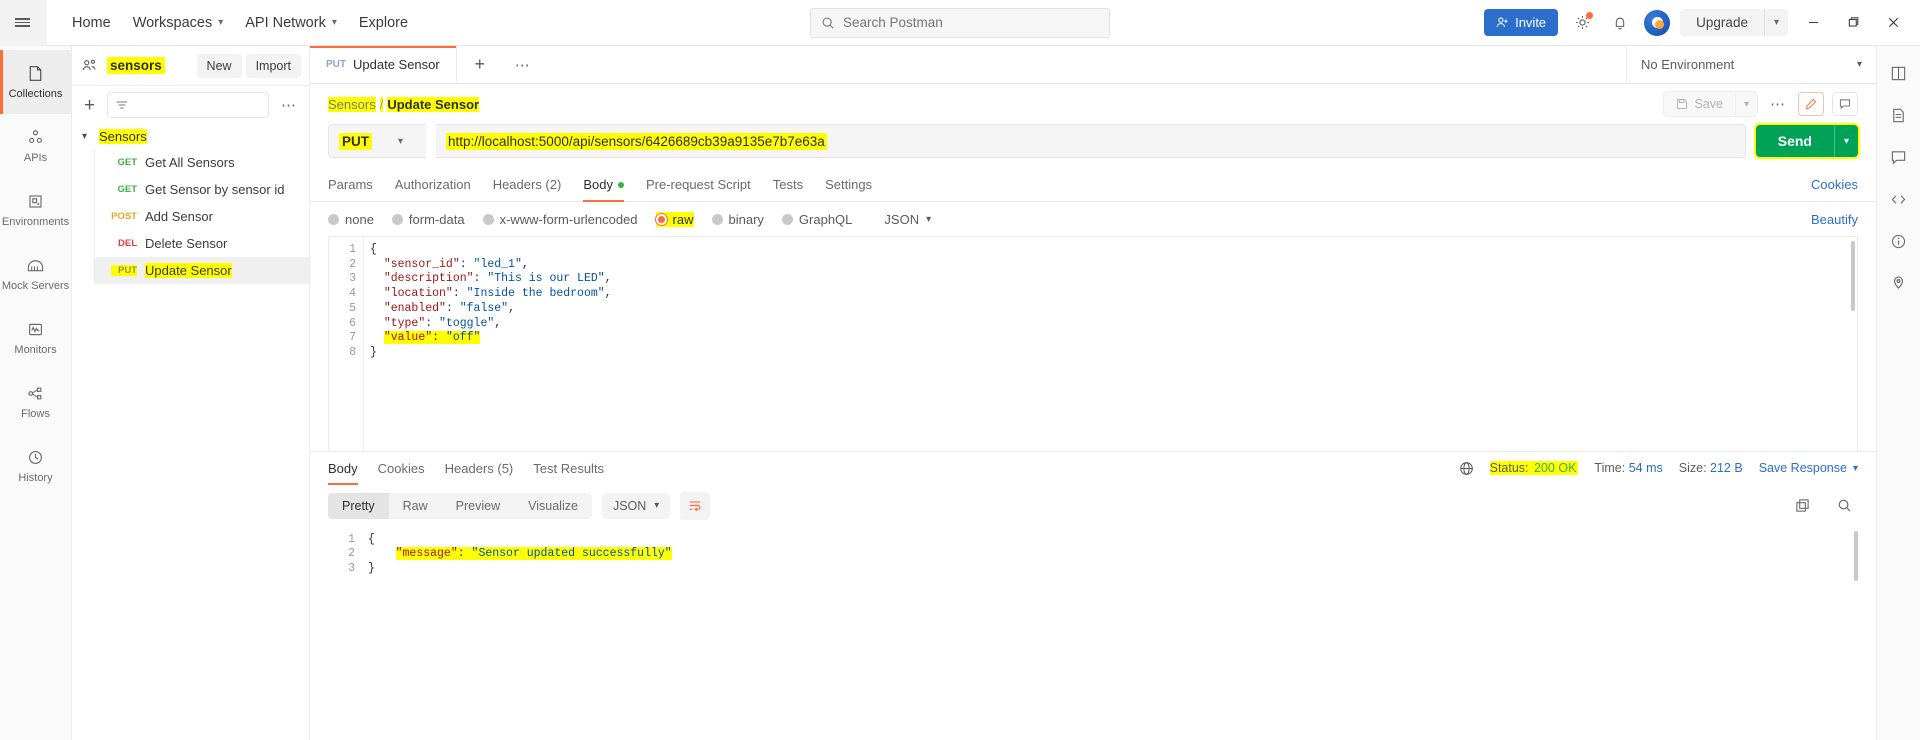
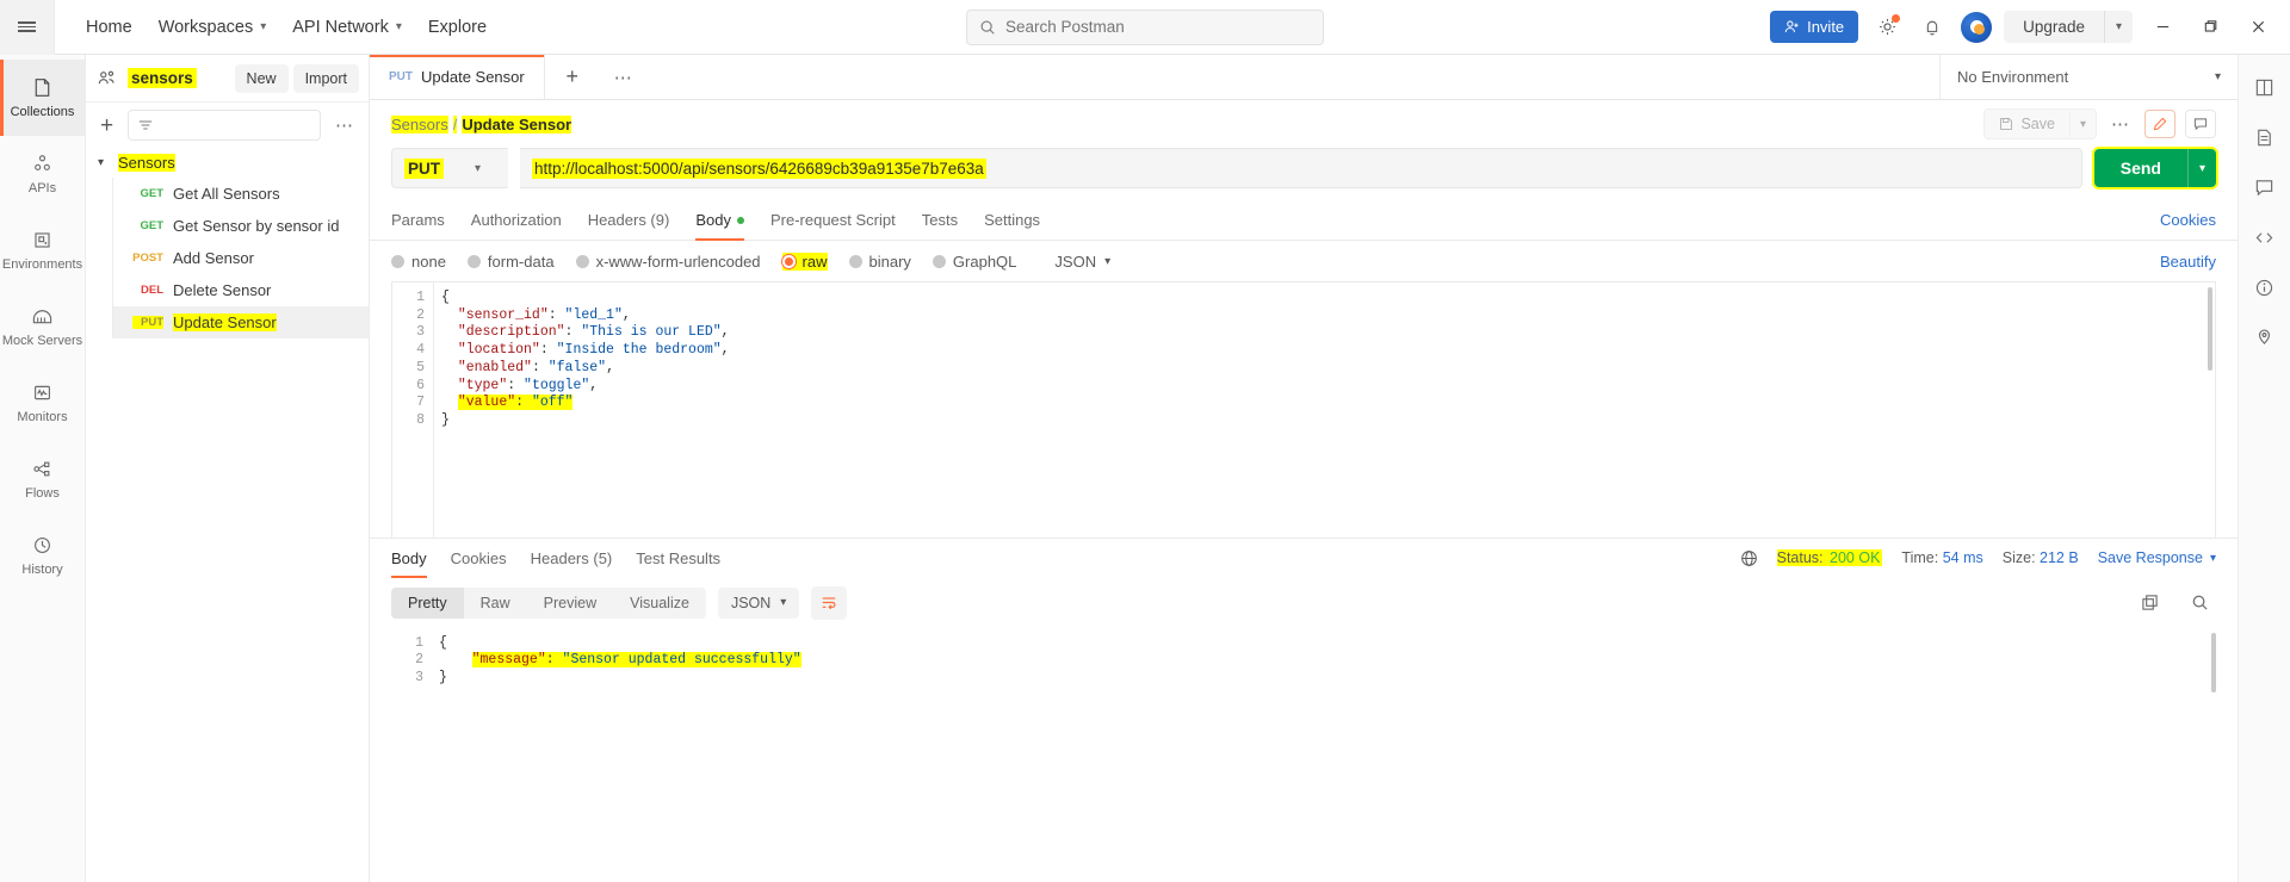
  Home
  Workspaces
  ▾
  API Network
  ▾
  Explore
  Search Postman
  Invite
  Upgrade
  ▾
  Collections
  APIs
  Environments
  Mock Servers
  Monitors
  Flows
  History
  sensors
  New
  Import
  +
  ⋯
  ▾
  Sensors
  GET
  Get All Sensors
  GET
  Get Sensor by sensor id
  POST
  Add Sensor
  DEL
  Delete Sensor
  PUT
  Update Sensor
  PUT
  Update Sensor
  +
  ⋯
  No Environment
  ▾
  Sensors
  /
  Update Sensor
  Save
  ▾
  ⋯
  PUT
  ▾
  http://localhost:5000/api/sensors/6426689cb39a9135e7b7e63a
  Send
  ▾
  Params
  Authorization
- Headers (2)
+ Headers (9)
  Body
  Pre-request Script
  Tests
  Settings
  Cookies
  none
  form-data
  x-www-form-urlencoded
  raw
  binary
  GraphQL
  JSON
  ▾
  Beautify
  1
  2
  3
  4
  5
  6
  7
  8
  {
  "sensor_id": "led_1",
  "description": "This is our LED",
  "location": "Inside the bedroom",
  "enabled": "false",
  "type": "toggle",
  "value": "off"
  }
  Body
  Cookies
  Headers (5)
  Test Results
  Status: 200 OK
  Time: 54 ms
  Size: 212 B
  Save Response
  ▾
  Pretty
  Raw
  Preview
  Visualize
  JSON
  ▾
  1
  2
  3
  {
  "message": "Sensor updated successfully"
  }
